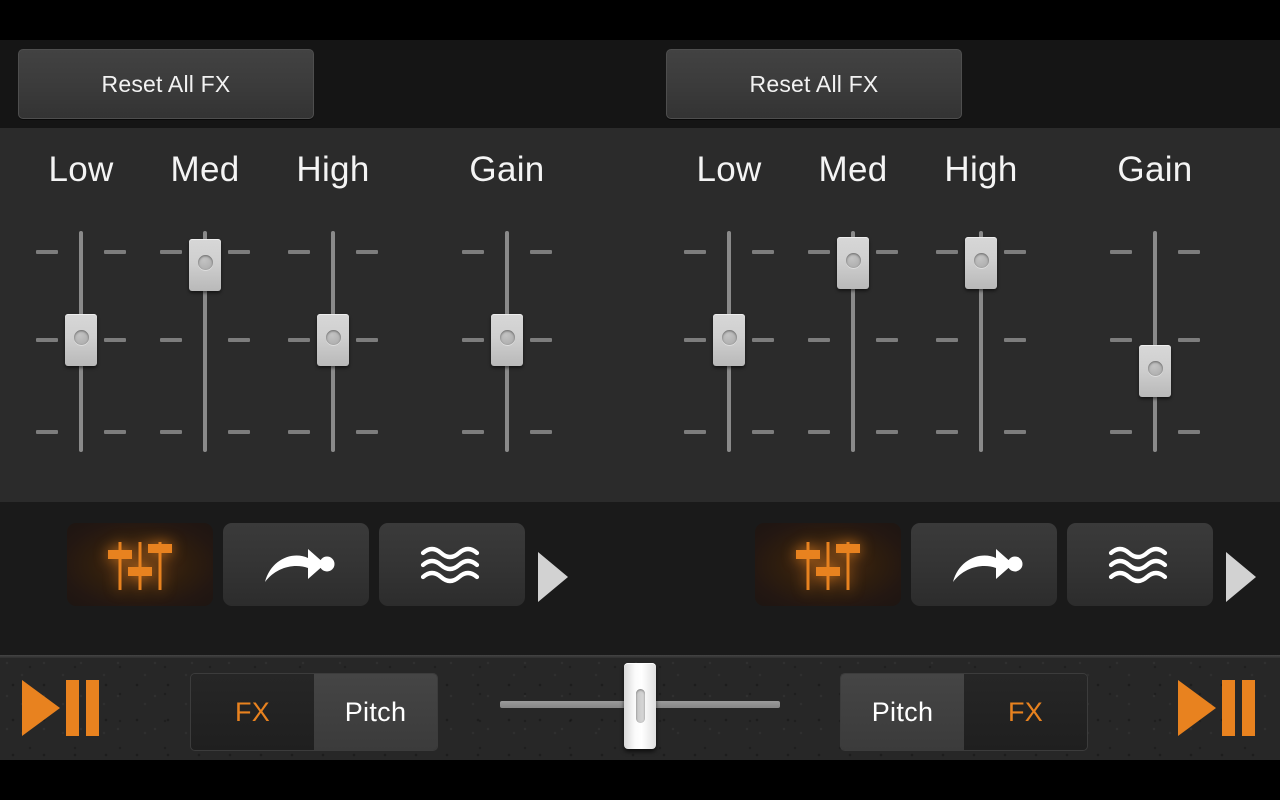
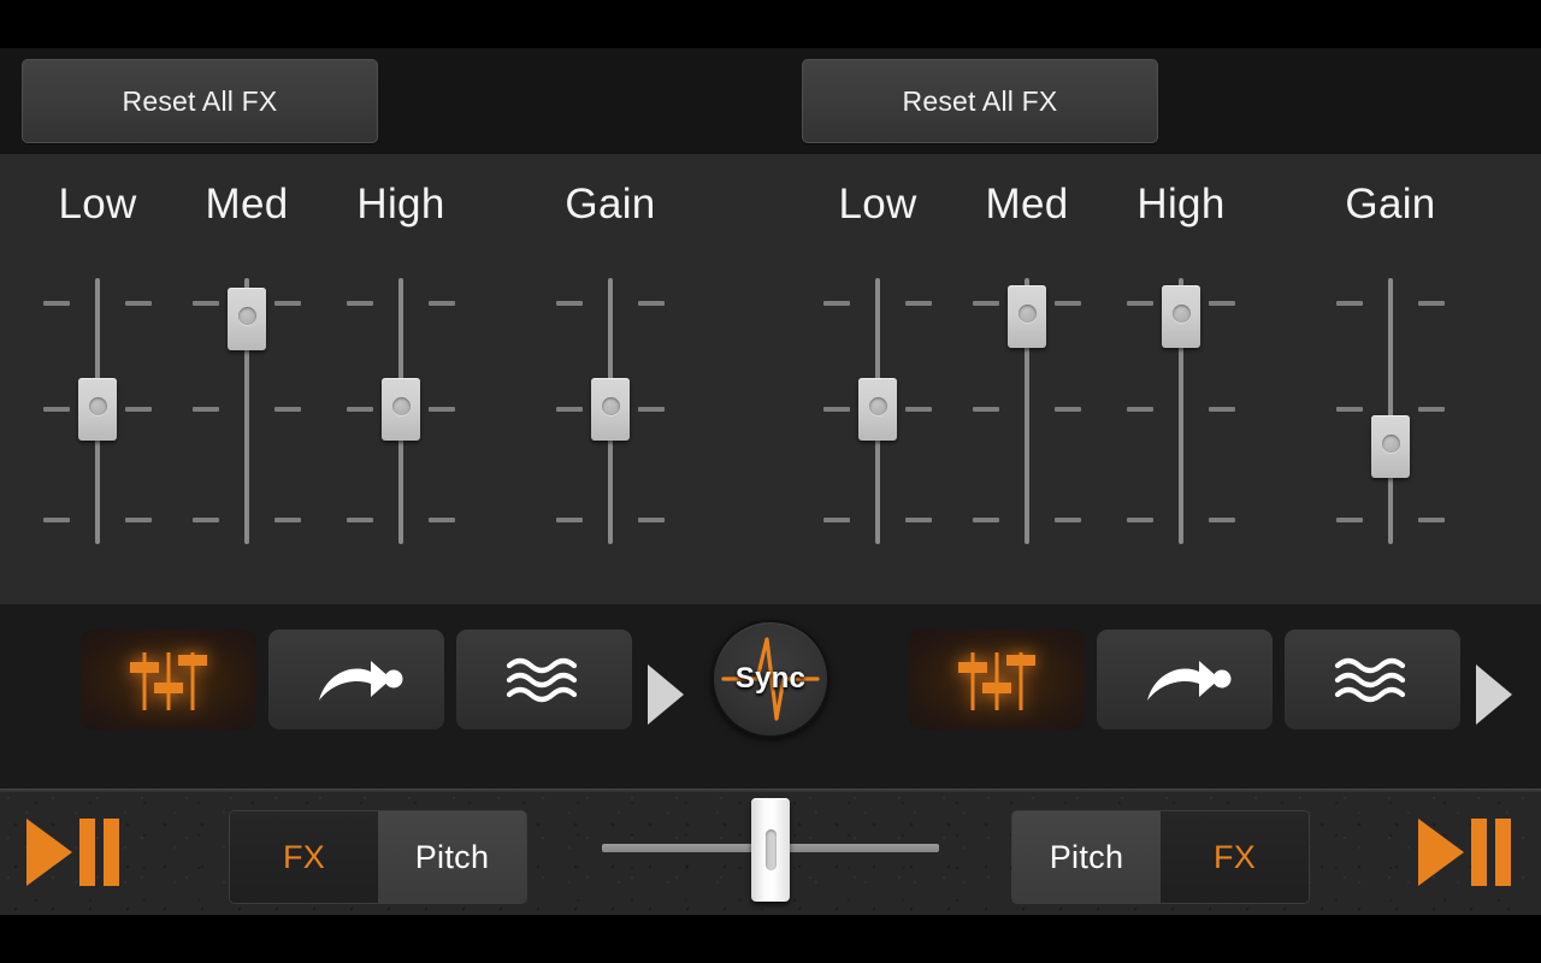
  Reset All FX
  Reset All FX
  Low
  Med
  High
  Gain
  Low
  Med
  High
  Gain
+ Sync
  FX
  Pitch
  Pitch
  FX
